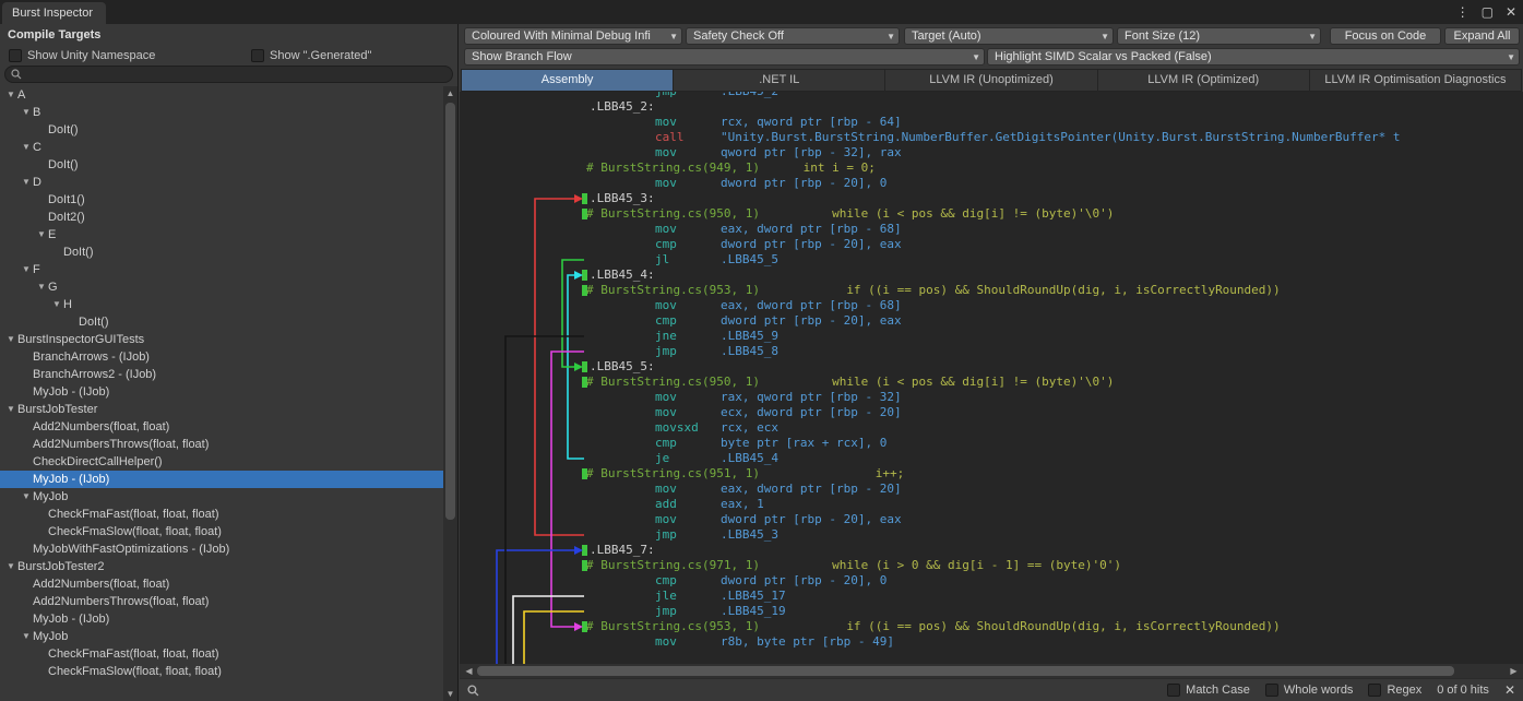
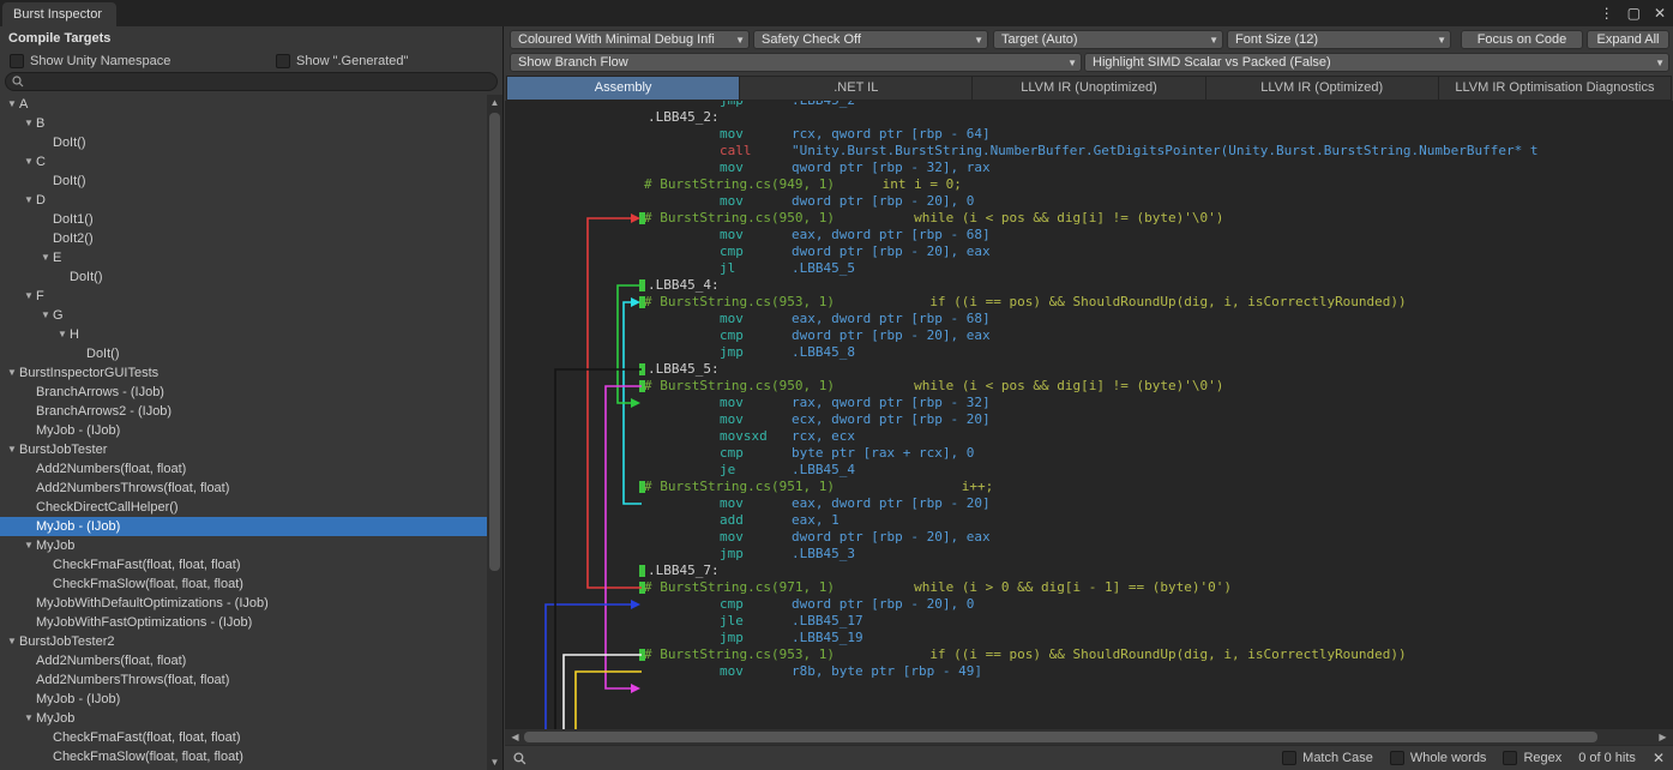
  Burst Inspector
  ⋮
  ▢
  ✕
  Compile Targets
  Show Unity Namespace
  Show ".Generated"
  ▼
  A
  ▼
  B
  DoIt()
  ▼
  C
  DoIt()
  ▼
  D
  DoIt1()
  DoIt2()
  ▼
  E
  DoIt()
  ▼
  F
  ▼
  G
  ▼
  H
  DoIt()
  ▼
  BurstInspectorGUITests
  BranchArrows - (IJob)
  BranchArrows2 - (IJob)
  MyJob - (IJob)
  ▼
  BurstJobTester
  Add2Numbers(float, float)
  Add2NumbersThrows(float, float)
  CheckDirectCallHelper()
  MyJob - (IJob)
  ▼
  MyJob
  CheckFmaFast(float, float, float)
  CheckFmaSlow(float, float, float)
+ MyJobWithDefaultOptimizations - (IJob)
  MyJobWithFastOptimizations - (IJob)
  ▼
  BurstJobTester2
  Add2Numbers(float, float)
  Add2NumbersThrows(float, float)
  MyJob - (IJob)
  ▼
  MyJob
  CheckFmaFast(float, float, float)
  CheckFmaSlow(float, float, float)
  ▲
  ▼
  Coloured With Minimal Debug Infi
  ▼
  Safety Check Off
  ▼
  Target (Auto)
  ▼
  Font Size (12)
  ▼
  Focus on Code
  Expand All
  Show Branch Flow
  ▼
  Highlight SIMD Scalar vs Packed (False)
  ▼
  Assembly
  .NET IL
  LLVM IR (Unoptimized)
  LLVM IR (Optimized)
  LLVM IR Optimisation Diagnostics
  jmp
  .LBB45_2
  .LBB45_2:
  mov
  rcx, qword ptr [rbp - 64]
  call
  "Unity.Burst.BurstString.NumberBuffer.GetDigitsPointer(Unity.Burst.BurstString.NumberBuffer* t
  mov
  qword ptr [rbp - 32], rax
  # BurstString.cs(949, 1)
  int i = 0;
  mov
  dword ptr [rbp - 20], 0
- .LBB45_3:
  # BurstString.cs(950, 1)
  while (i < pos && dig[i] != (byte)'\0')
  mov
  eax, dword ptr [rbp - 68]
  cmp
  dword ptr [rbp - 20], eax
  jl
  .LBB45_5
  .LBB45_4:
  # BurstString.cs(953, 1)
  if ((i == pos) && ShouldRoundUp(dig, i, isCorrectlyRounded))
  mov
  eax, dword ptr [rbp - 68]
  cmp
  dword ptr [rbp - 20], eax
- jne
- .LBB45_9
  jmp
  .LBB45_8
  .LBB45_5:
  # BurstString.cs(950, 1)
  while (i < pos && dig[i] != (byte)'\0')
  mov
  rax, qword ptr [rbp - 32]
  mov
  ecx, dword ptr [rbp - 20]
  movsxd
  rcx, ecx
  cmp
  byte ptr [rax + rcx], 0
  je
  .LBB45_4
  # BurstString.cs(951, 1)
  i++;
  mov
  eax, dword ptr [rbp - 20]
  add
  eax, 1
  mov
  dword ptr [rbp - 20], eax
  jmp
  .LBB45_3
  .LBB45_7:
  # BurstString.cs(971, 1)
  while (i > 0 && dig[i - 1] == (byte)'0')
  cmp
  dword ptr [rbp - 20], 0
  jle
  .LBB45_17
  jmp
  .LBB45_19
  # BurstString.cs(953, 1)
  if ((i == pos) && ShouldRoundUp(dig, i, isCorrectlyRounded))
  mov
  r8b, byte ptr [rbp - 49]
  ◀
  ▶
  Match Case
  Whole words
  Regex
  0 of 0 hits
  ✕
